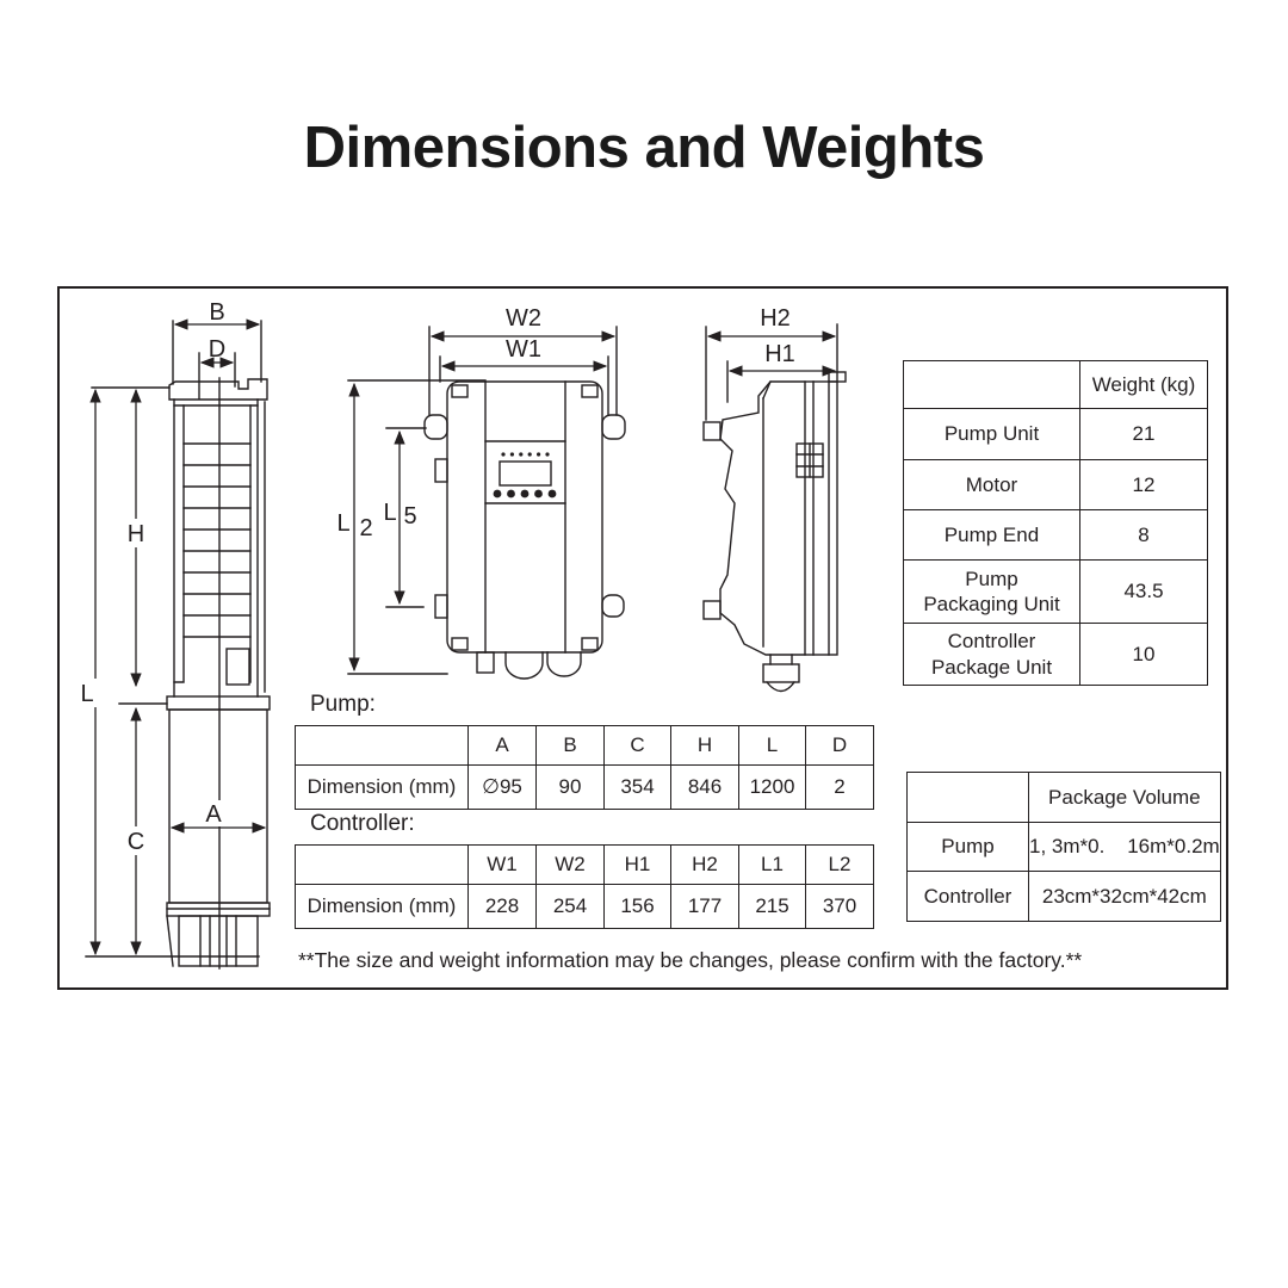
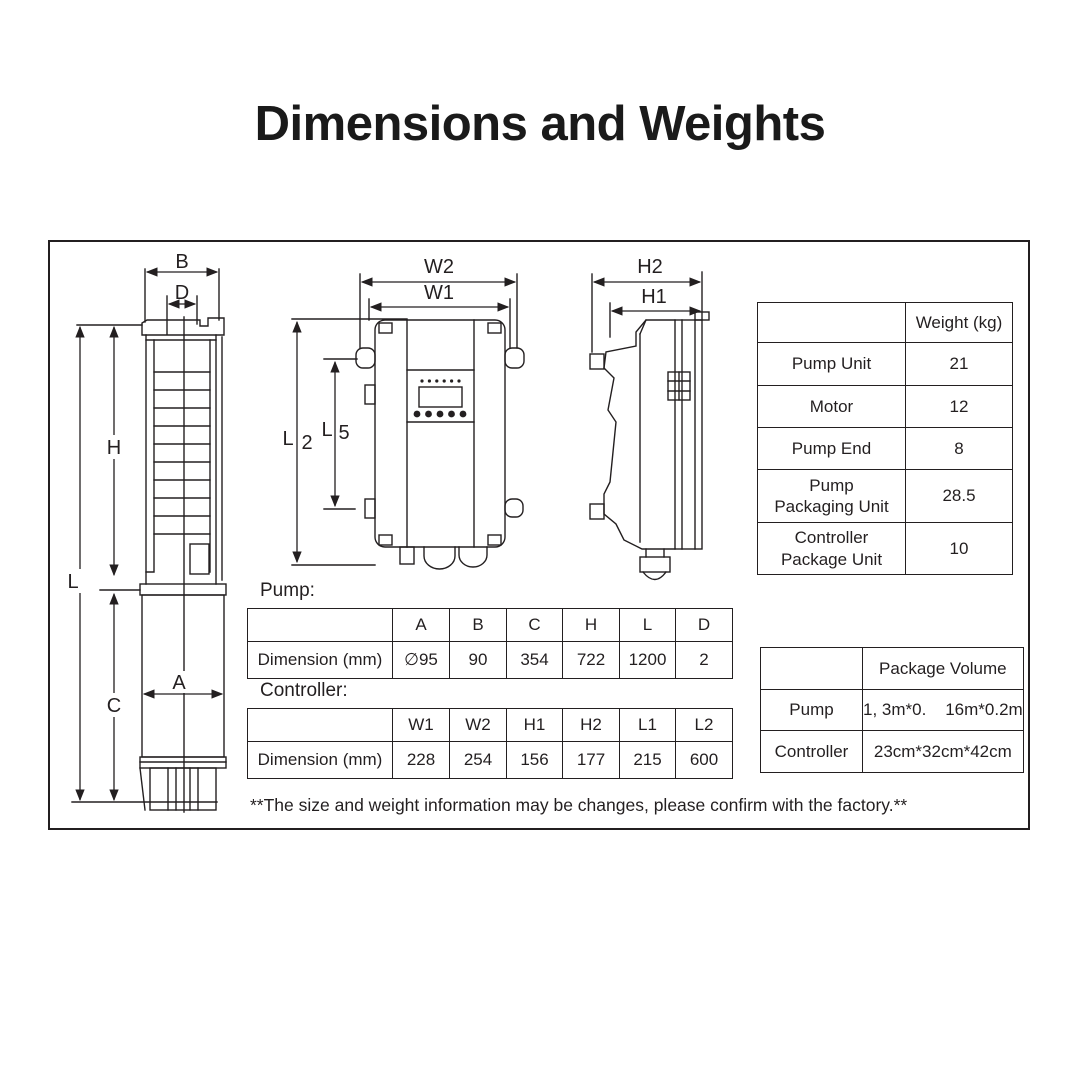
  Dimensions and Weights
  B
  D
  H
  L
  C
  A
  L
  2
  L
  5
  W2
  W1
  H2
  H1
  	Weight (kg)
  Pump Unit	21
  Motor	12
  Pump End	8
- Pump Packaging Unit	43.5
+ Pump Packaging Unit	28.5
  Controller Package Unit	10
  Pump:
  	A	B	C	H	L	D
- Dimension (mm)	∅95	90	354	846	1200	2
+ Dimension (mm)	∅95	90	354	722	1200	2
  Controller:
  	W1	W2	H1	H2	L1	L2
- Dimension (mm)	228	254	156	177	215	370
+ Dimension (mm)	228	254	156	177	215	600
  	Package Volume
  Pump	1, 3m*0. 16m*0.2m
  Controller	23cm*32cm*42cm
  **The size and weight information may be changes, please confirm with the factory.**
